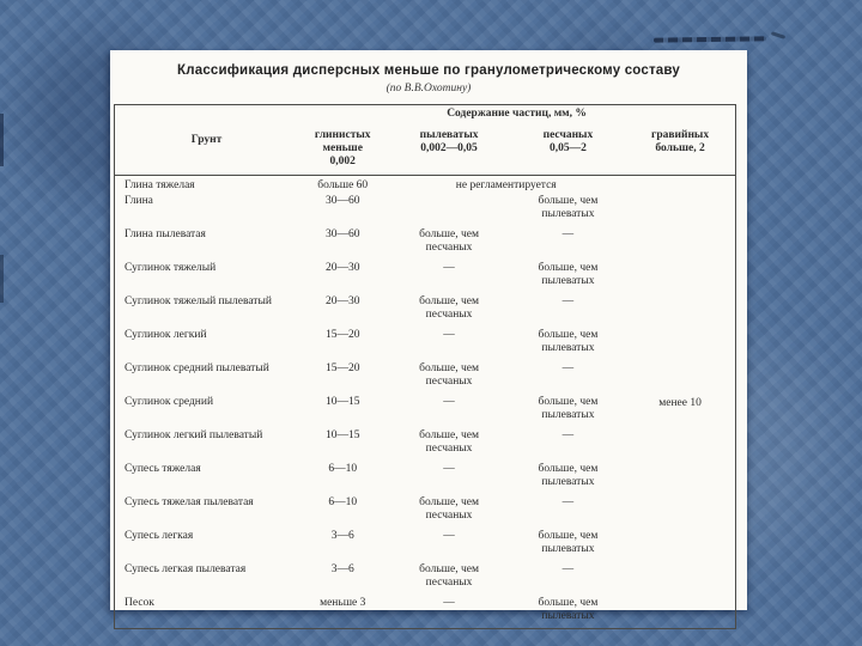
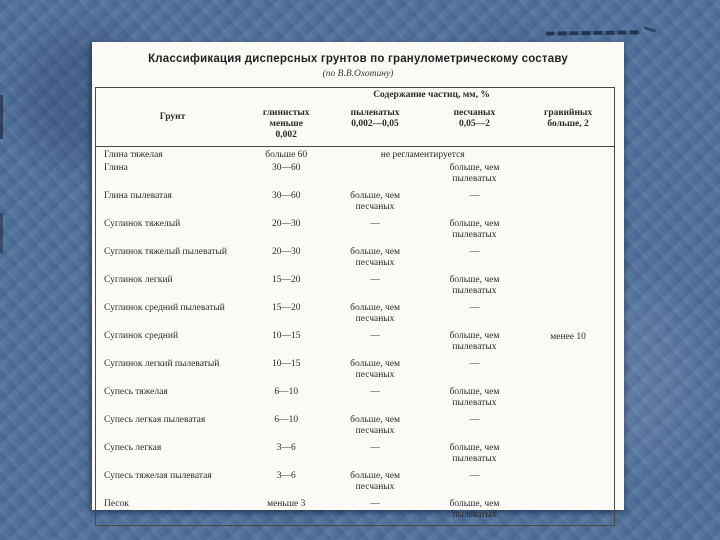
- Классификация дисперсных меньше по гранулометрическому составу
+ Классификация дисперсных грунтов по гранулометрическому составу
  (по В.В.Охотину)
  Грунт	Содержание частиц, мм, %
  глинистых меньше 0,002	пылеватых 0,002—0,05	песчаных 0,05—2	гравийных больше, 2
  Глина тяжелая	больше 60	не регламентируется	менее 10
  Глина	30—60		больше, чем пылеватых
  Глина пылеватая	30—60	больше, чем песчаных	—
  Суглинок тяжелый	20—30	—	больше, чем пылеватых
  Суглинок тяжелый пылеватый	20—30	больше, чем песчаных	—
  Суглинок легкий	15—20	—	больше, чем пылеватых
  Суглинок средний пылеватый	15—20	больше, чем песчаных	—
  Суглинок средний	10—15	—	больше, чем пылеватых
  Суглинок легкий пылеватый	10—15	больше, чем песчаных	—
  Супесь тяжелая	6—10	—	больше, чем пылеватых
- Супесь тяжелая пылеватая	6—10	больше, чем песчаных	—
+ Супесь легкая пылеватая	6—10	больше, чем песчаных	—
  Супесь легкая	3—6	—	больше, чем пылеватых
- Супесь легкая пылеватая	3—6	больше, чем песчаных	—
+ Супесь тяжелая пылеватая	3—6	больше, чем песчаных	—
  Песок	меньше 3	—	больше, чем пылеватых
